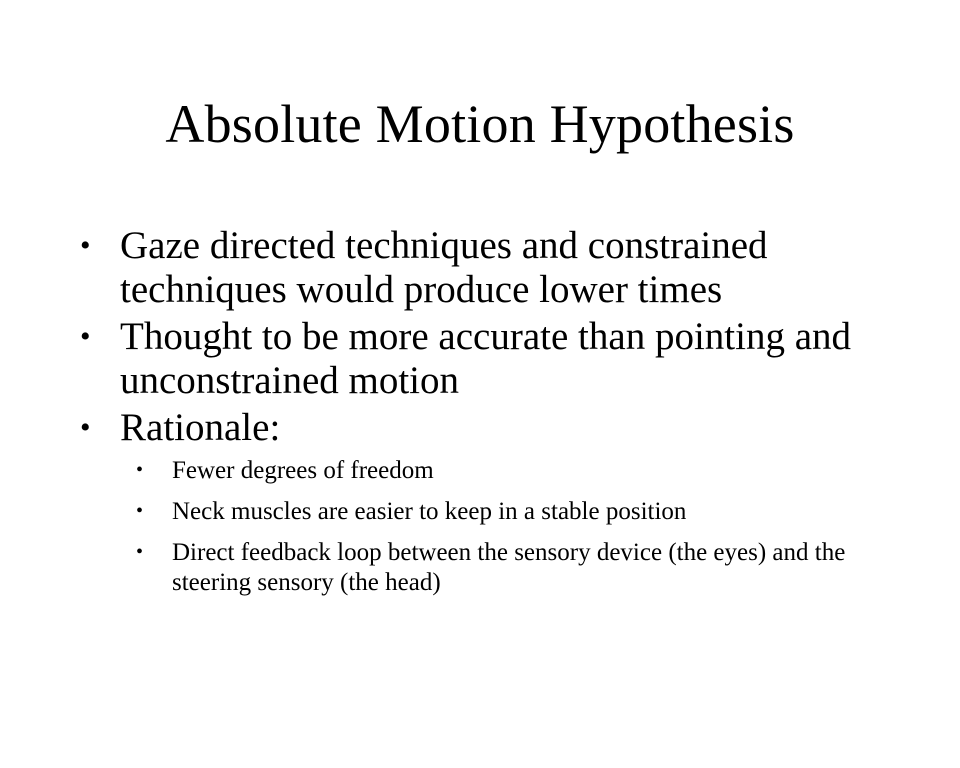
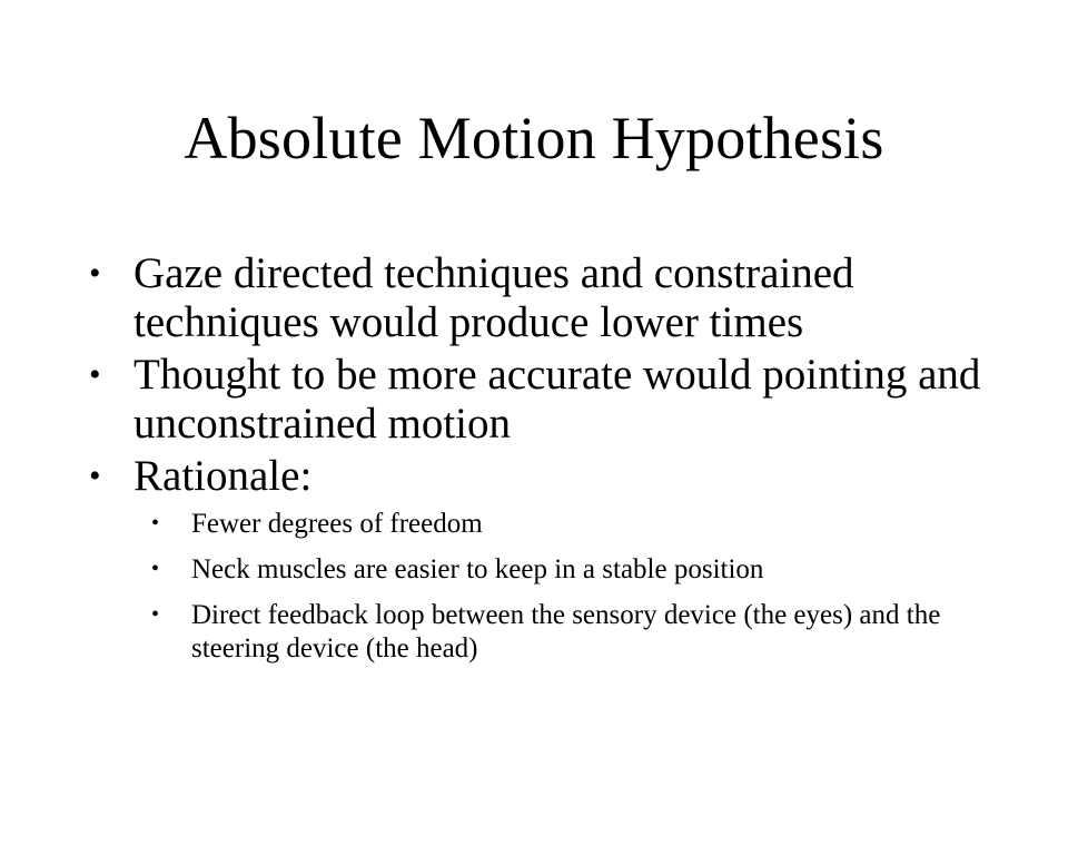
  Absolute Motion Hypothesis
  •
  Gaze directed techniques and constrained techniques would produce lower times
  •
- Thought to be more accurate than pointing and unconstrained motion
+ Thought to be more accurate would pointing and unconstrained motion
  •
  Rationale:
  •
  Fewer degrees of freedom
  •
  Neck muscles are easier to keep in a stable position
  •
- Direct feedback loop between the sensory device (the eyes) and the steering sensory (the head)
+ Direct feedback loop between the sensory device (the eyes) and the steering device (the head)
